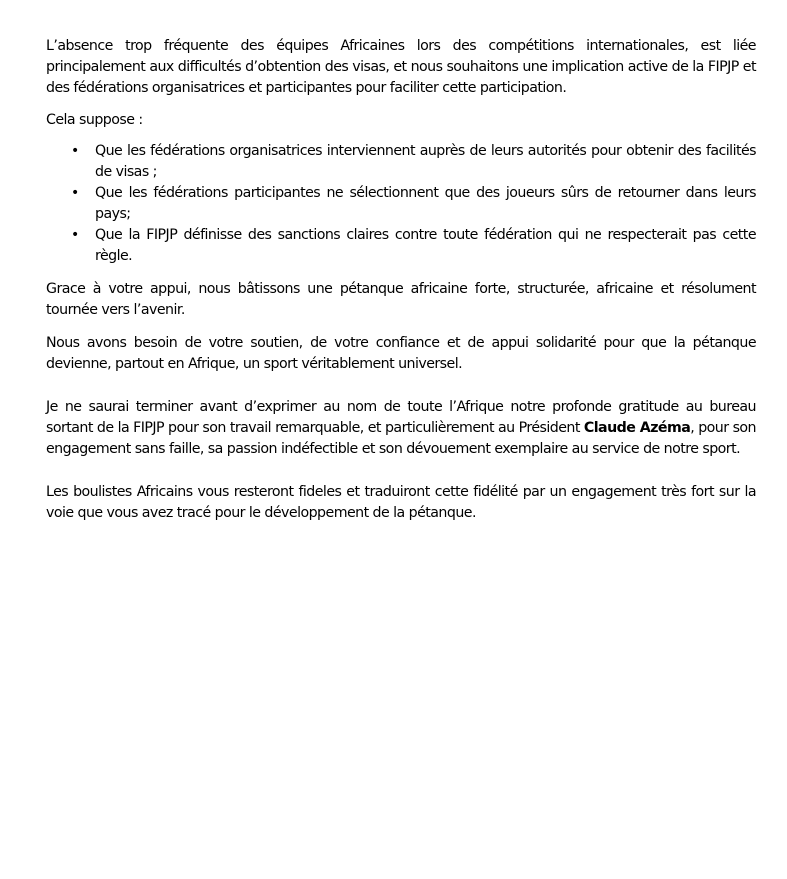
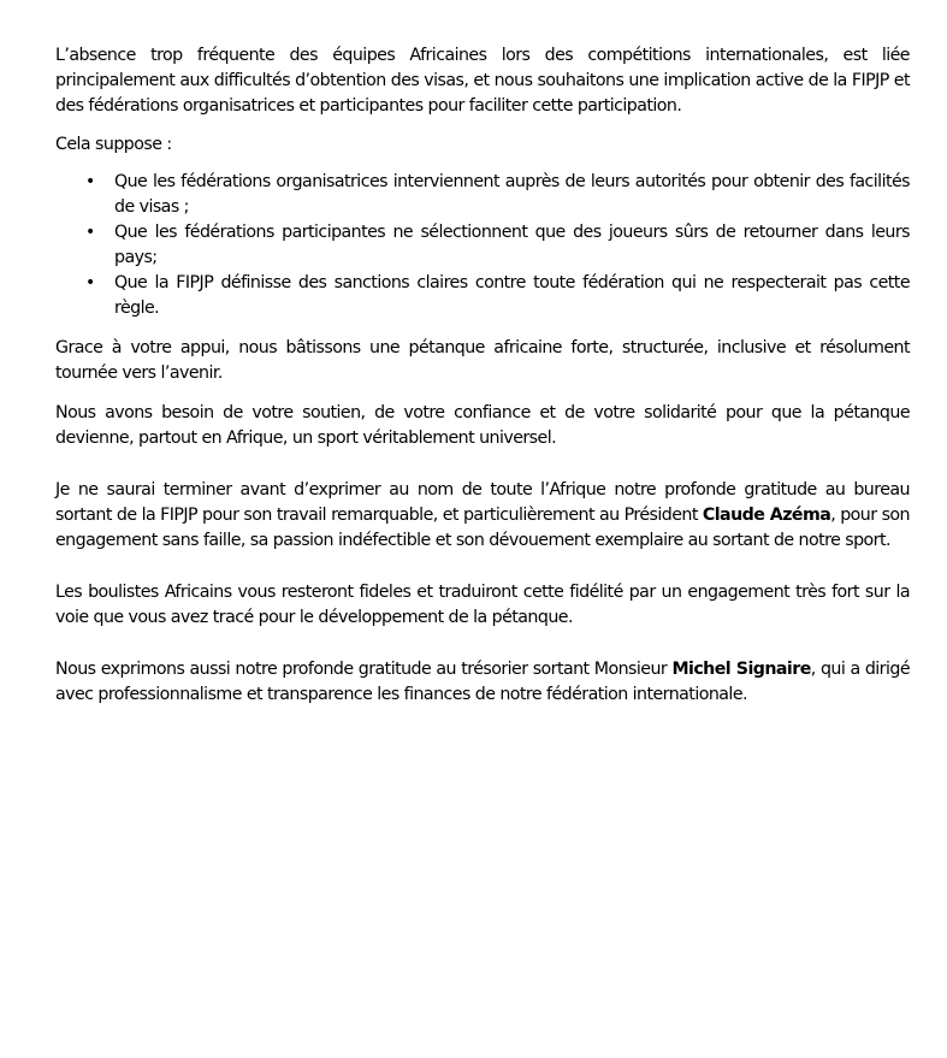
  L’absence trop fréquente des équipes Africaines lors des compétitions internationales, est liée principalement aux difficultés d’obtention des visas, et nous souhaitons une implication active de la FIPJP et des fédérations organisatrices et participantes pour faciliter cette participation.
  Cela suppose :
  •
  Que les fédérations organisatrices interviennent auprès de leurs autorités pour obtenir des facilités de visas ;
  •
  Que les fédérations participantes ne sélectionnent que des joueurs sûrs de retourner dans leurs pays;
  •
  Que la FIPJP définisse des sanctions claires contre toute fédération qui ne respecterait pas cette règle.
- Grace à votre appui, nous bâtissons une pétanque africaine forte, structurée, africaine et résolument tournée vers l’avenir.
+ Grace à votre appui, nous bâtissons une pétanque africaine forte, structurée, inclusive et résolument tournée vers l’avenir.
- Nous avons besoin de votre soutien, de votre confiance et de appui solidarité pour que la pétanque devienne, partout en Afrique, un sport véritablement universel.
+ Nous avons besoin de votre soutien, de votre confiance et de votre solidarité pour que la pétanque devienne, partout en Afrique, un sport véritablement universel.
- Je ne saurai terminer avant d’exprimer au nom de toute l’Afrique notre profonde gratitude au bureau sortant de la FIPJP pour son travail remarquable, et particulièrement au Président Claude Azéma, pour son engagement sans faille, sa passion indéfectible et son dévouement exemplaire au service de notre sport.
+ Je ne saurai terminer avant d’exprimer au nom de toute l’Afrique notre profonde gratitude au bureau sortant de la FIPJP pour son travail remarquable, et particulièrement au Président Claude Azéma, pour son engagement sans faille, sa passion indéfectible et son dévouement exemplaire au sortant de notre sport.
  Les boulistes Africains vous resteront fideles et traduiront cette fidélité par un engagement très fort sur la voie que vous avez tracé pour le développement de la pétanque.
+ Nous exprimons aussi notre profonde gratitude au trésorier sortant Monsieur Michel Signaire, qui a dirigé avec professionnalisme et transparence les finances de notre fédération internationale.
